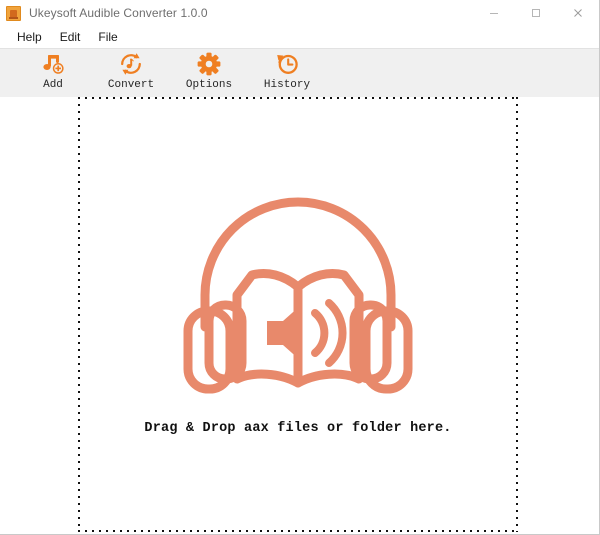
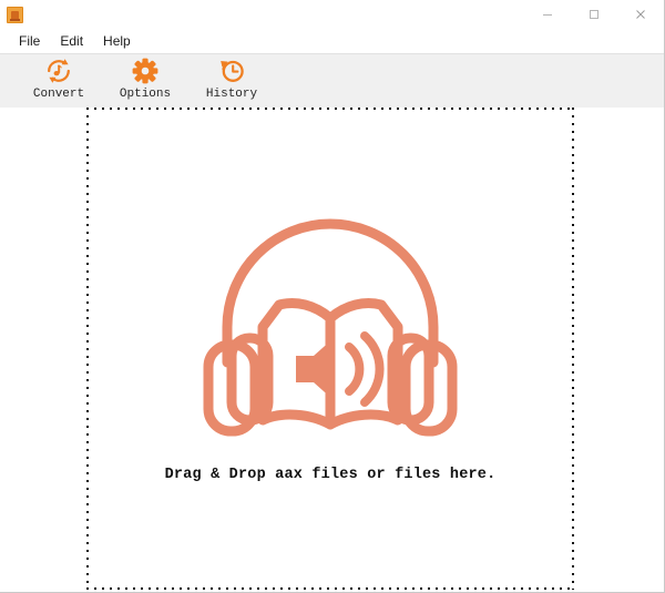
- Ukeysoft Audible Converter 1.0.0
- Help
+ File
  Edit
- File
+ Help
- Add
  Convert
  Options
  History
- Drag & Drop aax files or folder here.
+ Drag & Drop aax files or files here.
